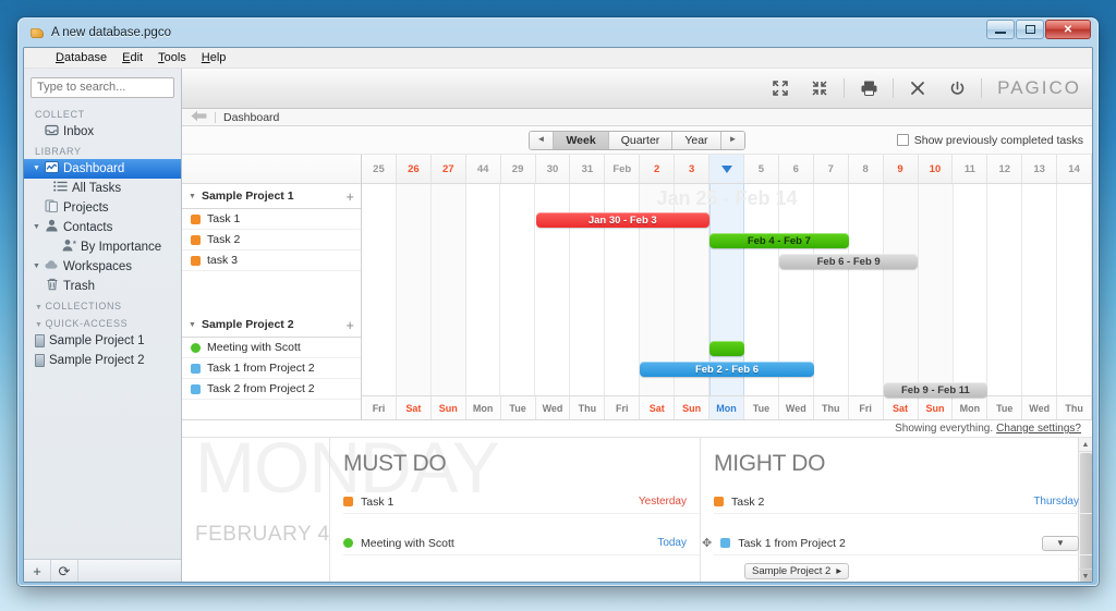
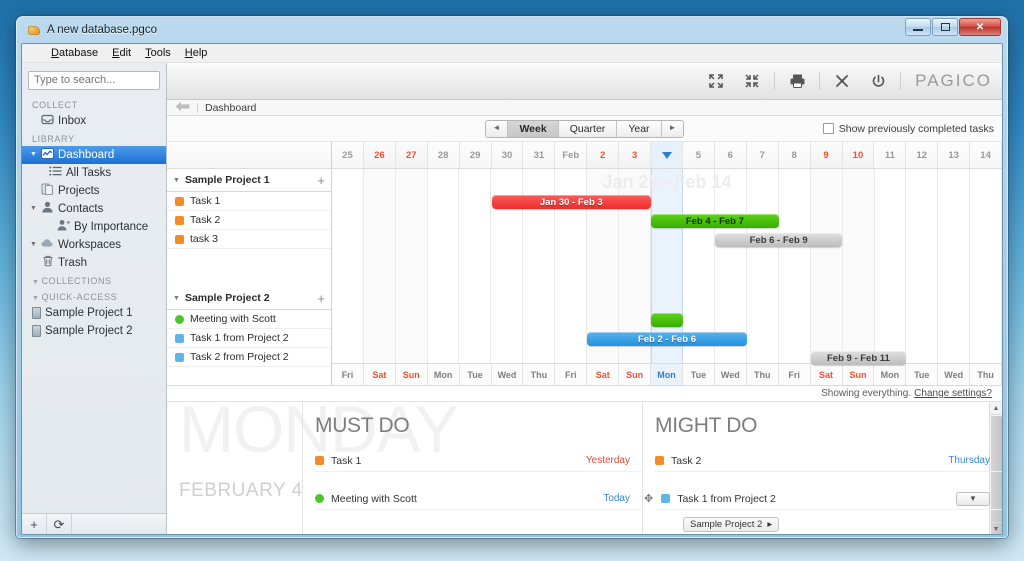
  A new database.pgco
  ✕
  Database
  Edit
  Tools
  Help
  Type to search...
  COLLECT
  Inbox
  LIBRARY
  Dashboard
  All Tasks
  Projects
  Contacts
  By Importance
  Workspaces
  Trash
  COLLECTIONS
  QUICK-ACCESS
  Sample Project 1
  Sample Project 2
  +
  ⟳
  PAGICO
  Dashboard
  ◄
  Week
  Quarter
  Year
  ►
  Show previously completed tasks
  Sample Project 1
  +
  Task 1
  Task 2
  task 3
  Sample Project 2
  +
  Meeting with Scott
  Task 1 from Project 2
  Task 2 from Project 2
  Jan 25 - Feb 14
  25
  26
  27
- 44
+ 28
  29
  30
  31
  Feb
  2
  3
  5
  6
  7
  8
  9
  10
  11
  12
  13
  14
  Jan 30 - Feb 3
  Feb 4 - Feb 7
  Feb 6 - Feb 9
  Feb 2 - Feb 6
  Feb 9 - Feb 11
  Fri
  Sat
  Sun
  Mon
  Tue
  Wed
  Thu
  Fri
  Sat
  Sun
  Mon
  Tue
  Wed
  Thu
  Fri
  Sat
  Sun
  Mon
  Tue
  Wed
  Thu
  Showing everything.
  Change settings?
  MONDAY
  FEBRUARY 4
  MUST DO
  Task 1
  Yesterday
  Meeting with Scott
  Today
  MIGHT DO
  Task 2
  Thursday
  ✥
  Task 1 from Project 2
  ▼
  Sample Project 2
  ▸
